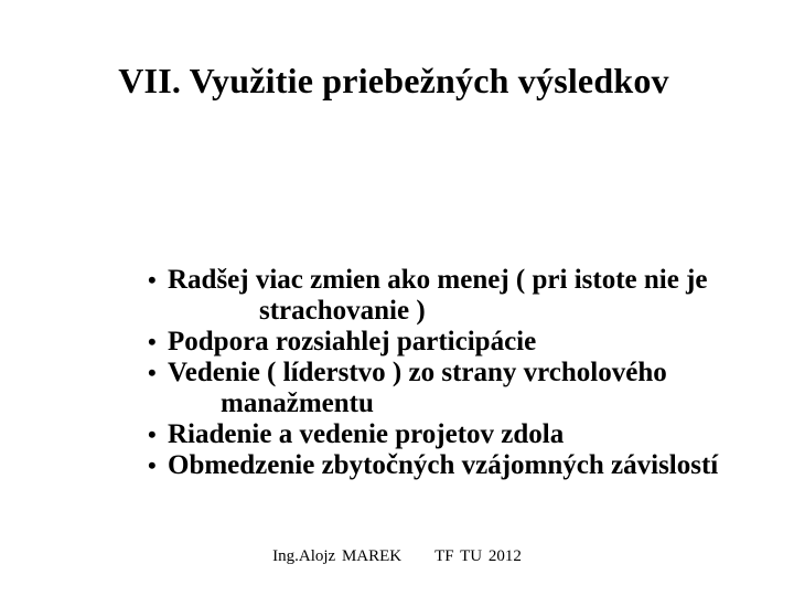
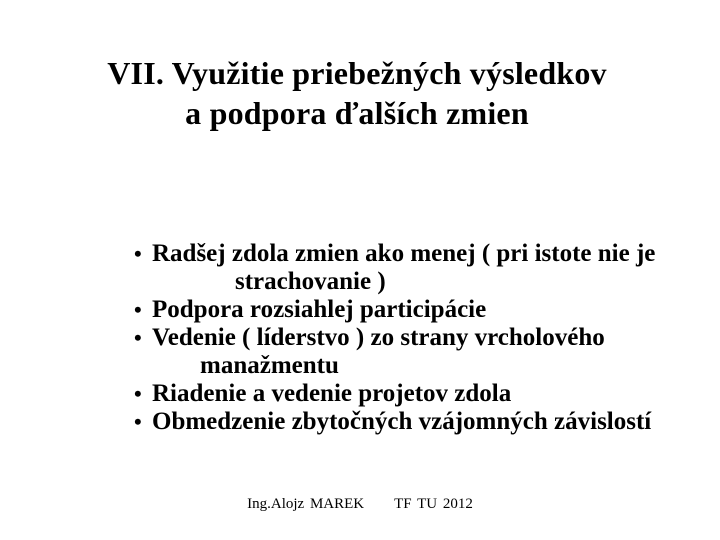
  VII. Využitie priebežných výsledkov
+ a podpora ďalších zmien
- • Radšej viac zmien ako menej ( pri istote nie je
+ • Radšej zdola zmien ako menej ( pri istote nie je
  strachovanie )
  • Podpora rozsiahlej participácie
  • Vedenie ( líderstvo ) zo strany vrcholového
  manažmentu
  • Riadenie a vedenie projetov zdola
  • Obmedzenie zbytočných vzájomných závislostí
  Ing.Alojz MAREK
  TF TU 2012
